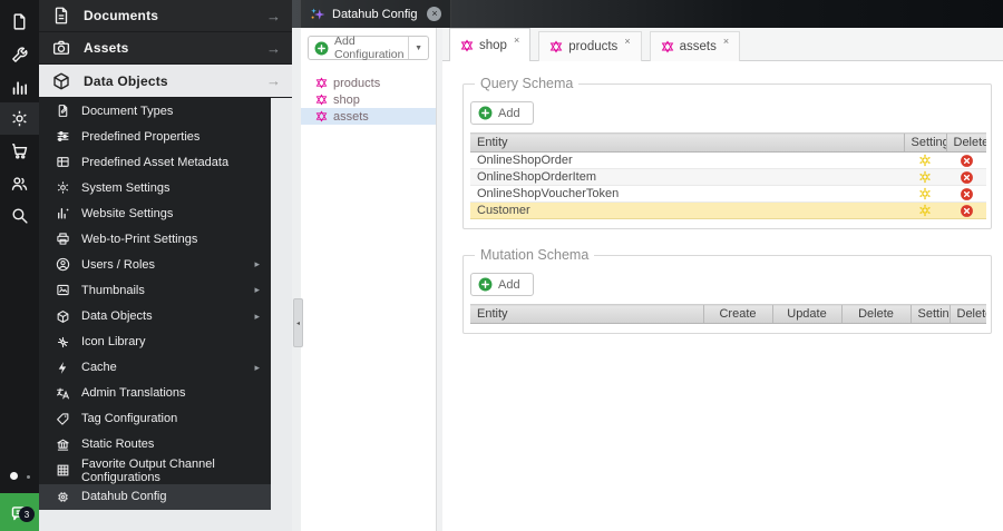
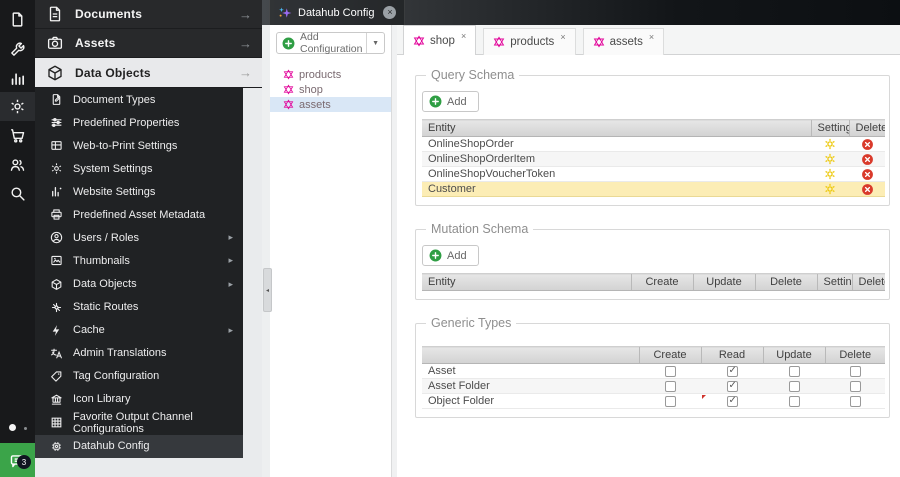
  3
  Documents
  →
  Assets
  →
  Data Objects
  →
  Document Types
  Predefined Properties
- Predefined Asset Metadata
+ Web-to-Print Settings
  System Settings
  Website Settings
- Web-to-Print Settings
+ Predefined Asset Metadata
  Users / Roles
  ▸
  Thumbnails
  ▸
  Data Objects
  ▸
- Icon Library
+ Static Routes
  Cache
  ▸
  Admin Translations
  Tag Configuration
- Static Routes
+ Icon Library
  Favorite Output Channel Configurations
  Datahub Config
  Datahub Config
  ×
  Add Configuration
  products
  shop
  assets
  shop
  ×
  products
  ×
  assets
  ×
  Query Schema
  Add
  Entity	Settin	Delete
  OnlineShopOrder
  OnlineShopOrderItem
  OnlineShopVoucherToken
  Customer
  Mutation Schema
  Add
  Entity	Create	Update	Delete	Settin	Delet
+ Generic Types
+ 	Create	Read	Update	Delete
+ Asset
+ Asset Folder
+ Object Folder
